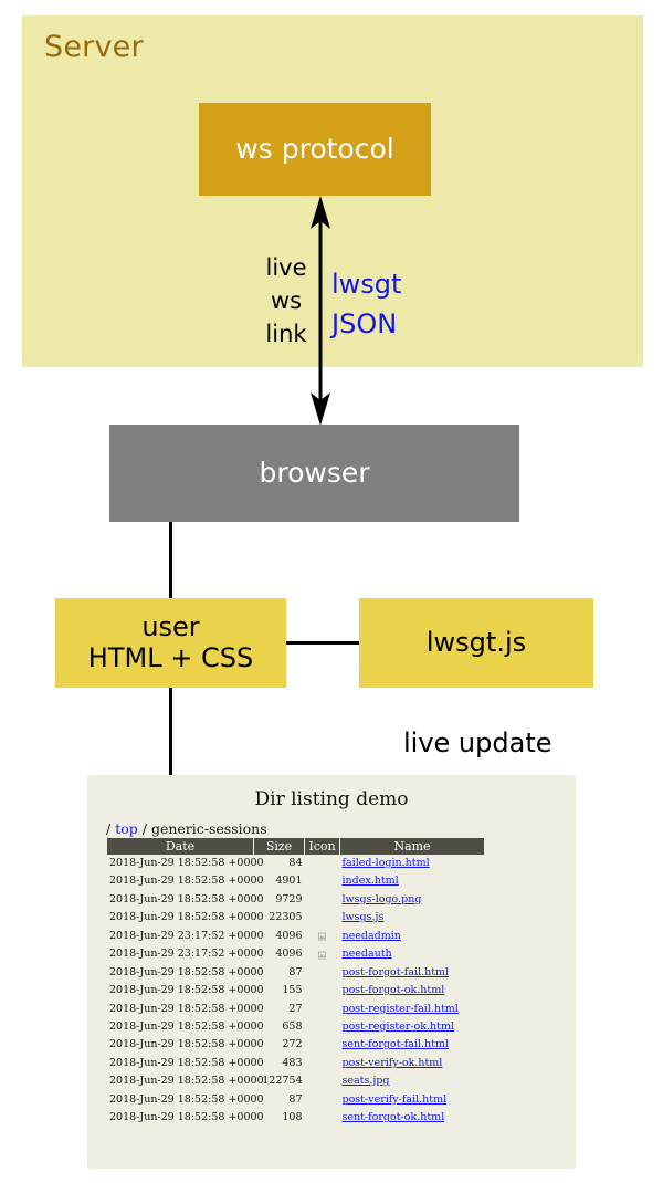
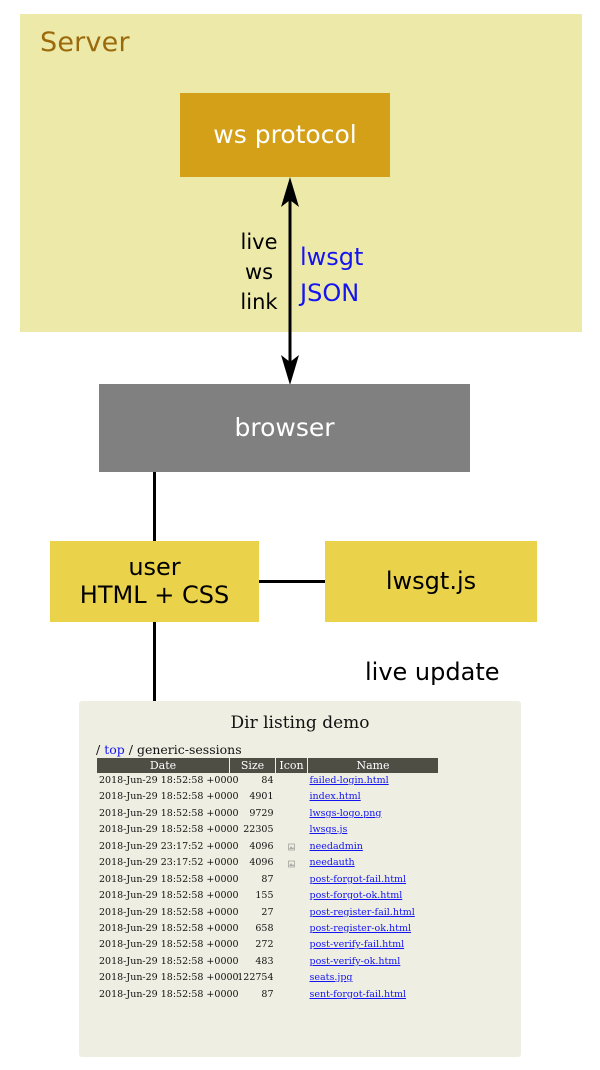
  Server
  ws protocol
  live
  ws
  link
  lwsgt
  JSON
  browser
  user
  HTML + CSS
  lwsgt.js
  live update
  Dir listing demo
  / top / generic-sessions
  Date	Size	Icon	Name
  2018-Jun-29 18:52:58 +0000	84		failed-login.html
  2018-Jun-29 18:52:58 +0000	4901		index.html
  2018-Jun-29 18:52:58 +0000	9729		lwsgs-logo.png
  2018-Jun-29 18:52:58 +0000	22305		lwsgs.js
  2018-Jun-29 23:17:52 +0000	4096		needadmin
  2018-Jun-29 23:17:52 +0000	4096		needauth
  2018-Jun-29 18:52:58 +0000	87		post-forgot-fail.html
  2018-Jun-29 18:52:58 +0000	155		post-forgot-ok.html
  2018-Jun-29 18:52:58 +0000	27		post-register-fail.html
  2018-Jun-29 18:52:58 +0000	658		post-register-ok.html
- 2018-Jun-29 18:52:58 +0000	272		sent-forgot-fail.html
+ 2018-Jun-29 18:52:58 +0000	272		post-verify-fail.html
  2018-Jun-29 18:52:58 +0000	483		post-verify-ok.html
  2018-Jun-29 18:52:58 +0000	122754		seats.jpg
- 2018-Jun-29 18:52:58 +0000	87		post-verify-fail.html
+ 2018-Jun-29 18:52:58 +0000	87		sent-forgot-fail.html
- 2018-Jun-29 18:52:58 +0000	108		sent-forgot-ok.html
